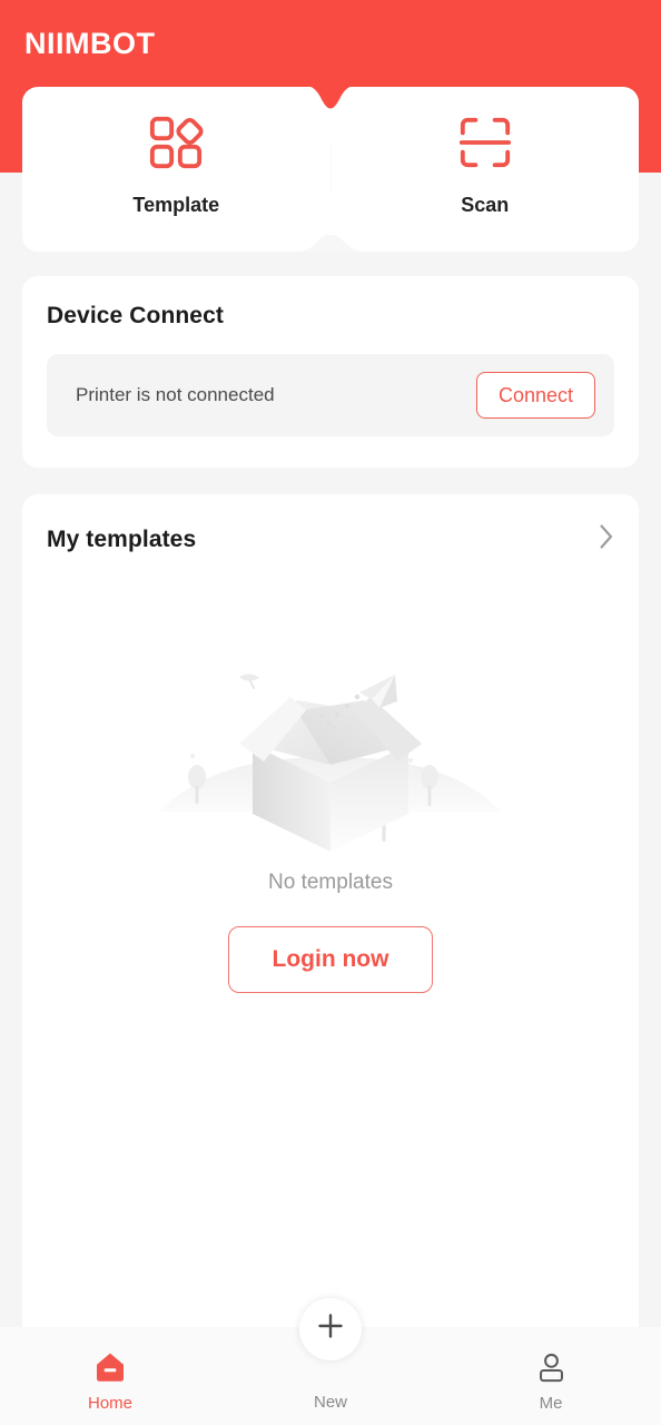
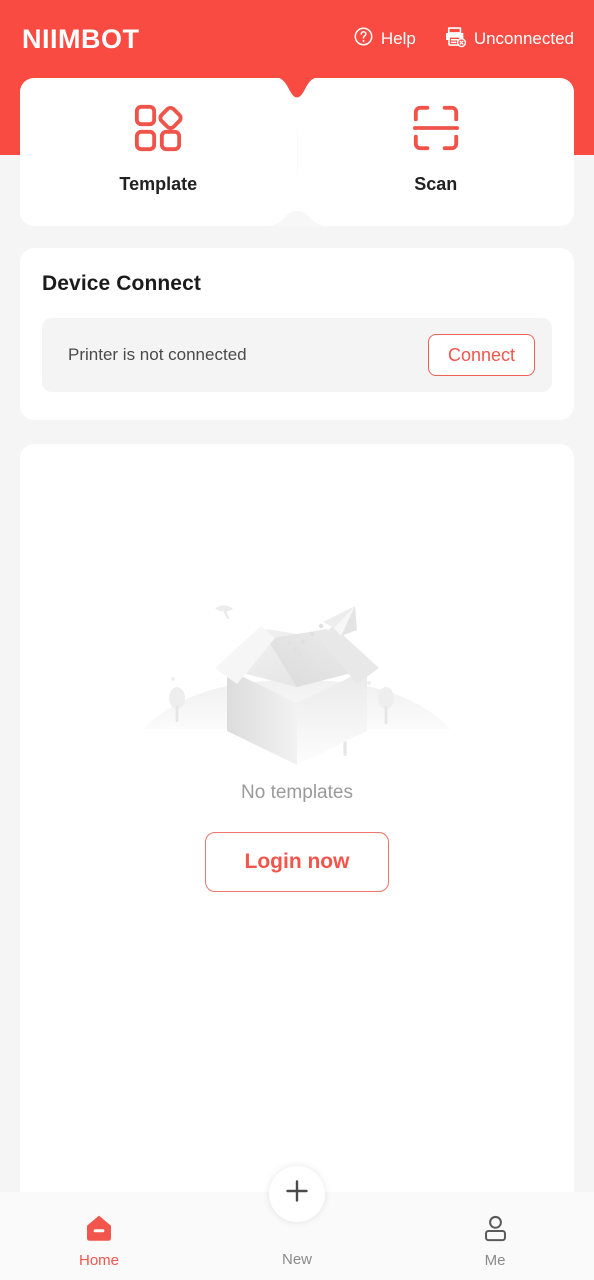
  NIIMBOT
+ Help
+ Unconnected
  Template
  Scan
  Device Connect
  Printer is not connected
  Connect
- My templates
  No templates
  Login now
  Home
  New
  Me
